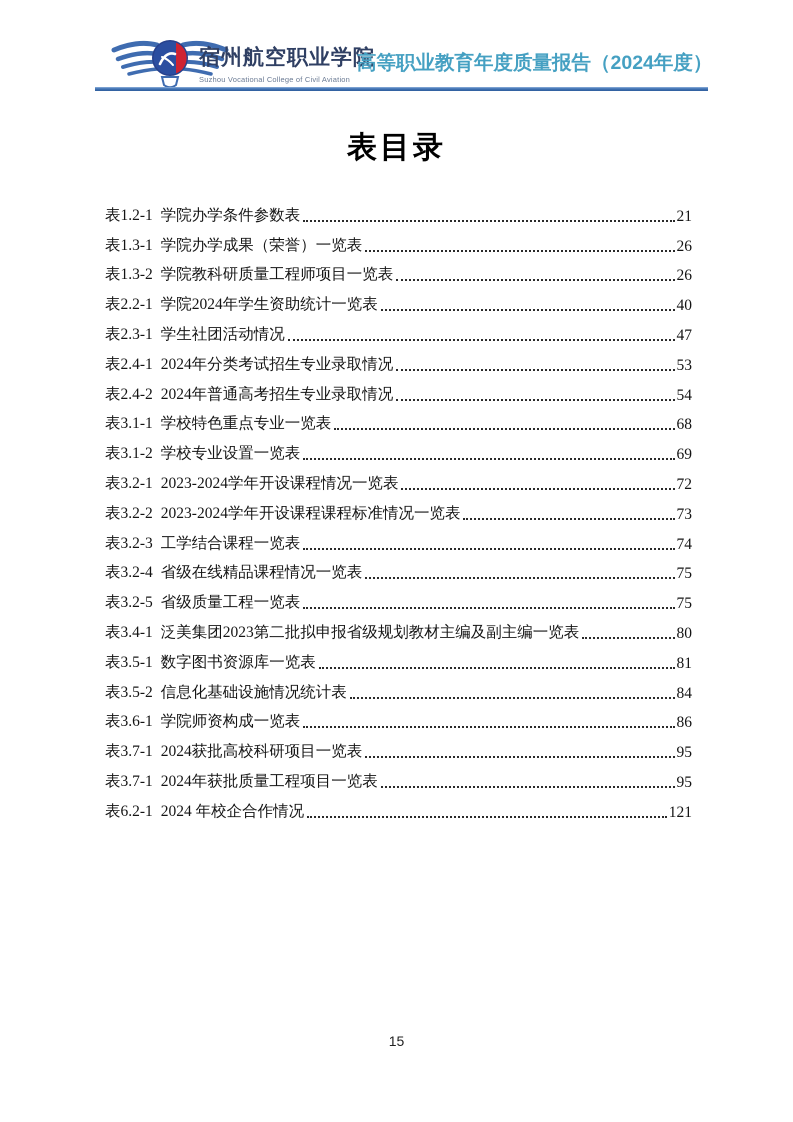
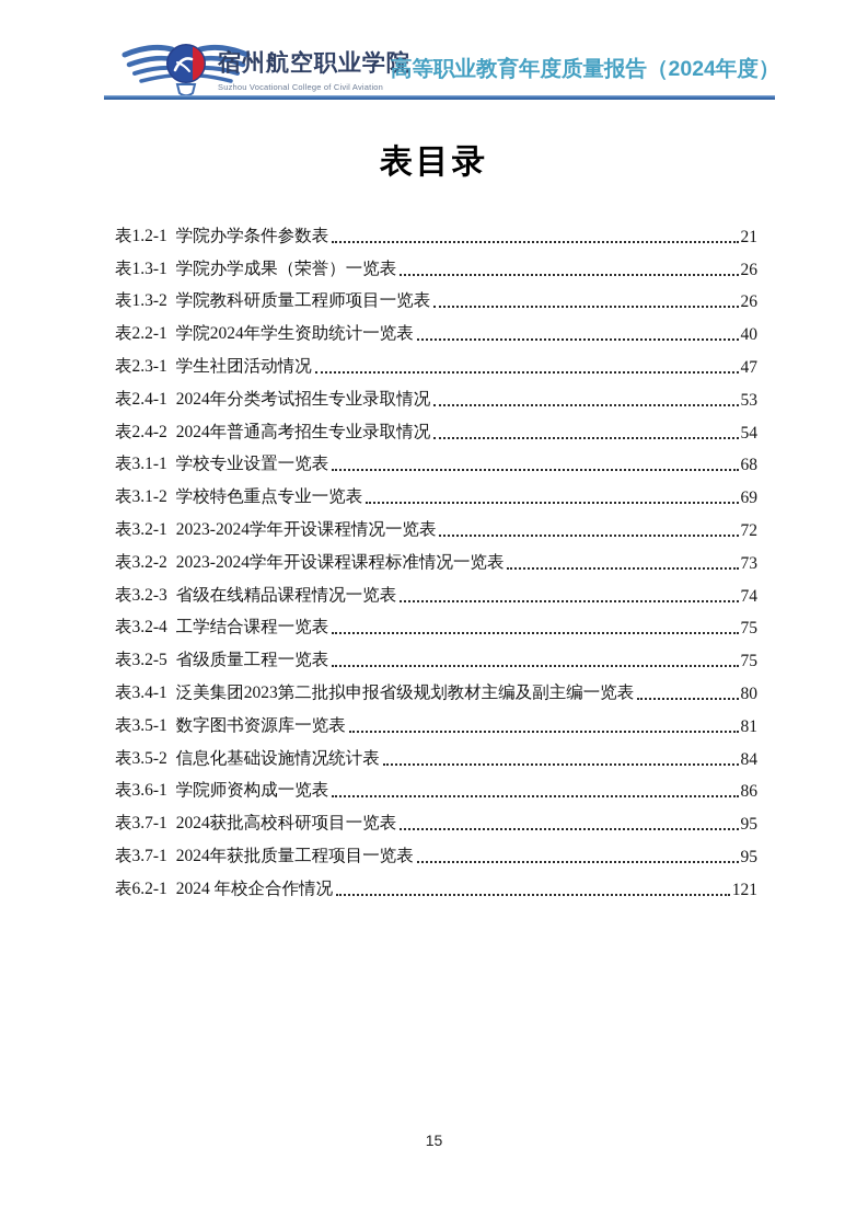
  宿州航空职业学院
  Suzhou Vocational College of Civil Aviation
  高等职业教育年度质量报告（2024年度）
  表目录
  表1.2-1
  学院办学条件参数表
  21
  表1.3-1
  学院办学成果（荣誉）一览表
  26
  表1.3-2
  学院教科研质量工程师项目一览表
  26
  表2.2-1
  学院2024年学生资助统计一览表
  40
  表2.3-1
  学生社团活动情况
  47
  表2.4-1
  2024年分类考试招生专业录取情况
  53
  表2.4-2
  2024年普通高考招生专业录取情况
  54
  表3.1-1
- 学校特色重点专业一览表
+ 学校专业设置一览表
  68
  表3.1-2
- 学校专业设置一览表
+ 学校特色重点专业一览表
  69
  表3.2-1
  2023-2024学年开设课程情况一览表
  72
  表3.2-2
  2023-2024学年开设课程课程标准情况一览表
  73
  表3.2-3
- 工学结合课程一览表
+ 省级在线精品课程情况一览表
  74
  表3.2-4
- 省级在线精品课程情况一览表
+ 工学结合课程一览表
  75
  表3.2-5
  省级质量工程一览表
  75
  表3.4-1
  泛美集团2023第二批拟申报省级规划教材主编及副主编一览表
  80
  表3.5-1
  数字图书资源库一览表
  81
  表3.5-2
  信息化基础设施情况统计表
  84
  表3.6-1
  学院师资构成一览表
  86
  表3.7-1
  2024获批高校科研项目一览表
  95
  表3.7-1
  2024年获批质量工程项目一览表
  95
  表6.2-1
  2024 年校企合作情况
  121
  15
